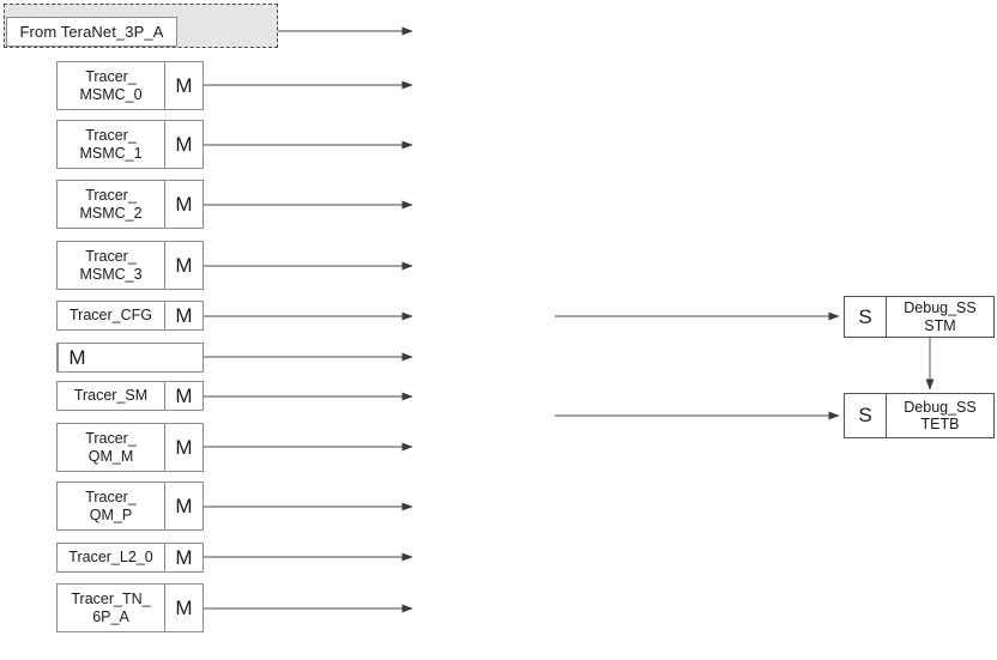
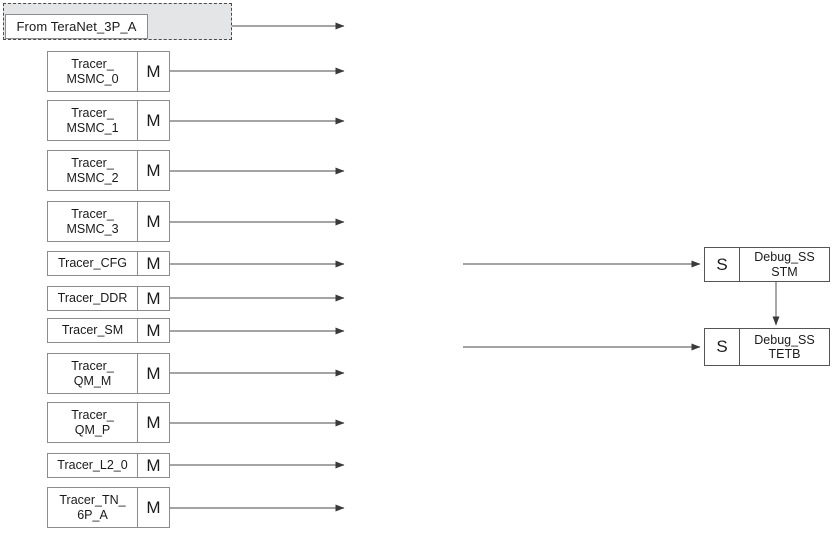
  From TeraNet_3P_A
  Tracer_
  MSMC_0
  M
  Tracer_
  MSMC_1
  M
  Tracer_
  MSMC_2
  M
  Tracer_
  MSMC_3
  M
  Tracer_CFG
  M
+ Tracer_DDR
  M
  Tracer_SM
  M
  Tracer_
  QM_M
  M
  Tracer_
  QM_P
  M
  Tracer_L2_0
  M
  Tracer_TN_
  6P_A
  M
  S
  Debug_SS
  STM
  S
  Debug_SS
  TETB
